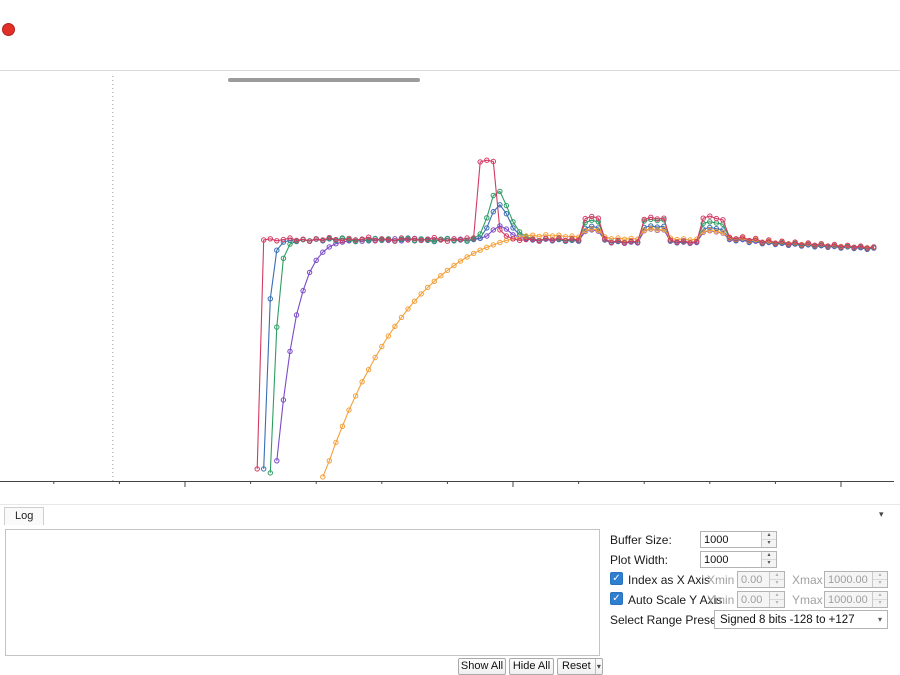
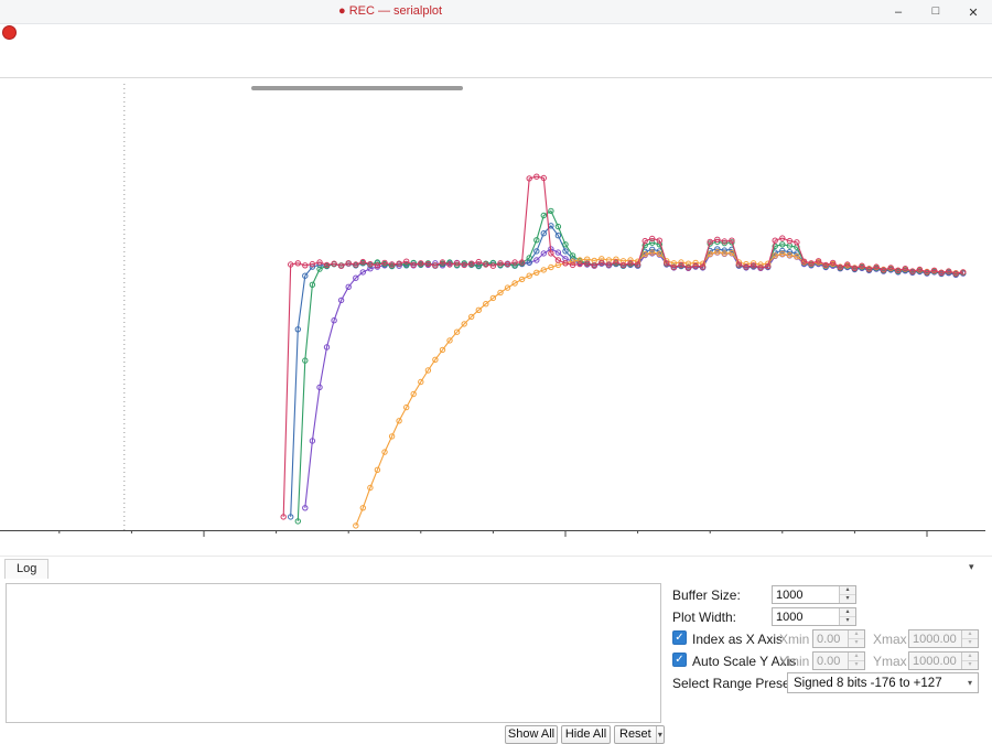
+ ● REC — serialplot
+ –
+ □
+ ✕
  Log
  ▾
  Buffer Size:
  1000
  Plot Width:
  1000
  ✓
  Index as X Axis
  Xmin
  0.00
  Xmax
  1000.00
  ✓
  Auto Scale Y Axis
  Ymin
  0.00
  Ymax
  1000.00
  Select Range Pres
- Signed 8 bits -128 to +127
+ Signed 8 bits -176 to +127
  ▾
  Show All
  Hide All
  Reset
  ▾
